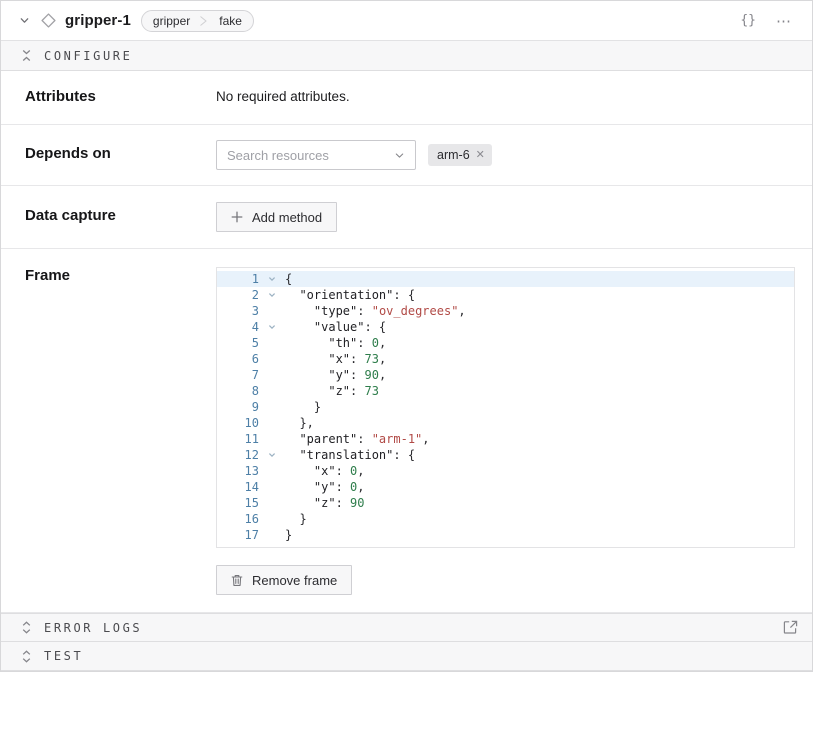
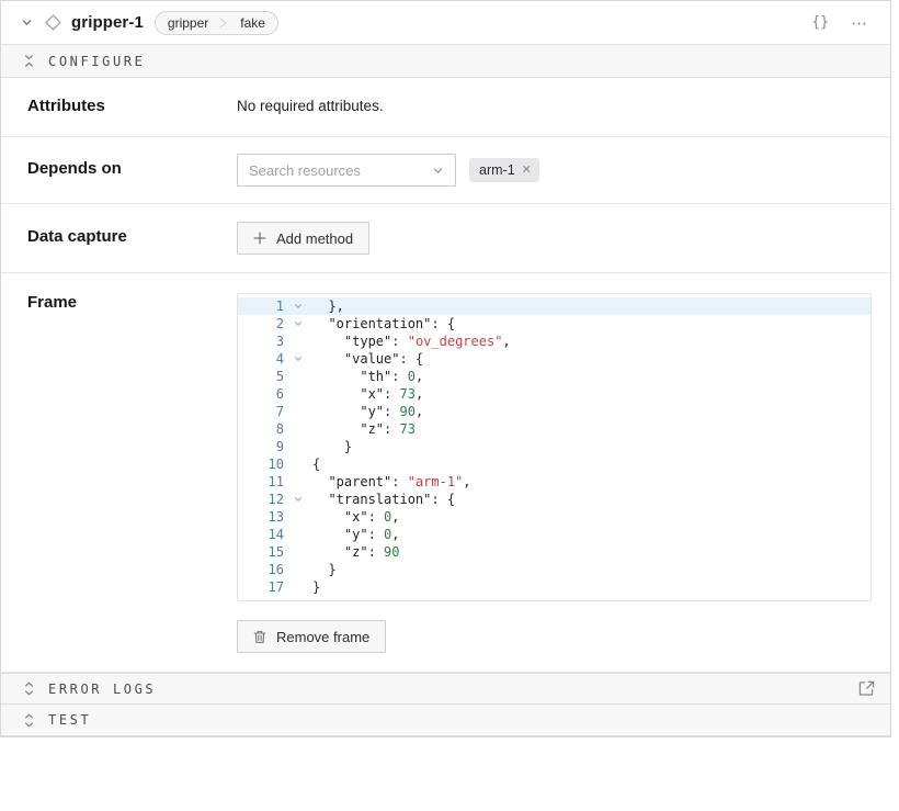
  gripper-1
  gripper
  fake
  {}
  ⋯
  CONFIGURE
  Attributes
  No required attributes.
  Depends on
  Search resources
- arm-6
+ arm-1
  ✕
  Data capture
  Add method
  Frame
  1
- {
+ },
  2
  "orientation": {
  3
  "type": "ov_degrees",
  4
  "value": {
  5
  "th": 0,
  6
  "x": 73,
  7
  "y": 90,
  8
  "z": 73
  9
  }
  10
- },
+ {
  11
  "parent": "arm-1",
  12
  "translation": {
  13
  "x": 0,
  14
  "y": 0,
  15
  "z": 90
  16
  }
  17
  }
  Remove frame
  ERROR LOGS
  TEST
